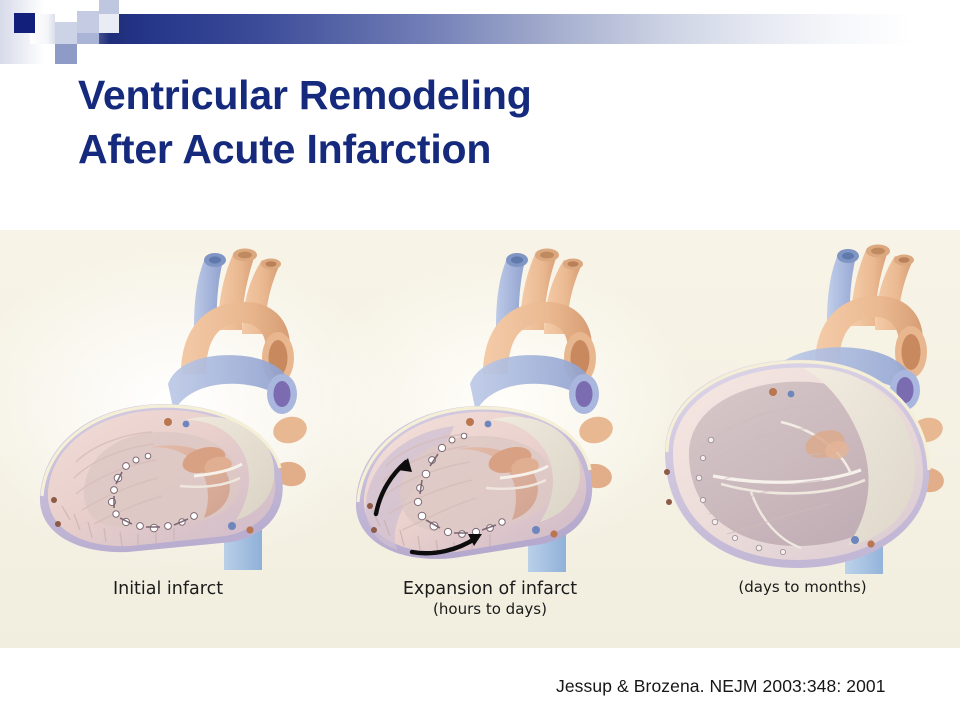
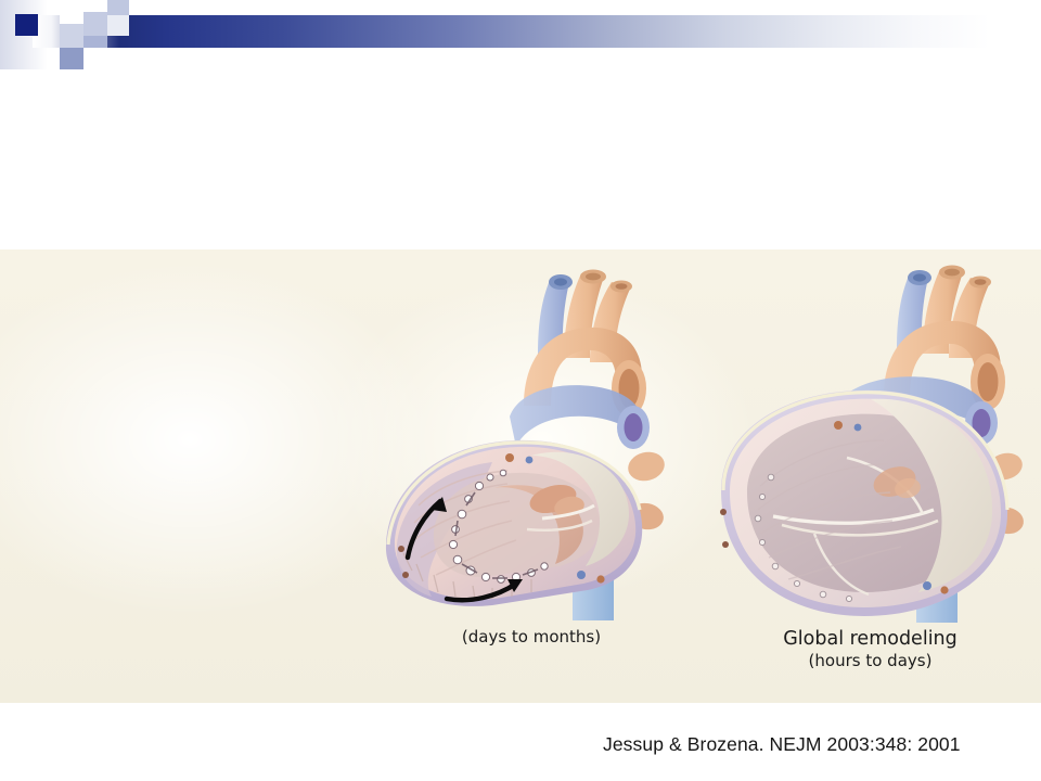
- Ventricular Remodeling
- After Acute Infarction
- Initial infarct
- Expansion of infarct
- (hours to days)
+ (days to months)
+ Global remodeling
- (days to months)
+ (hours to days)
  Jessup & Brozena. NEJM 2003:348: 2001
